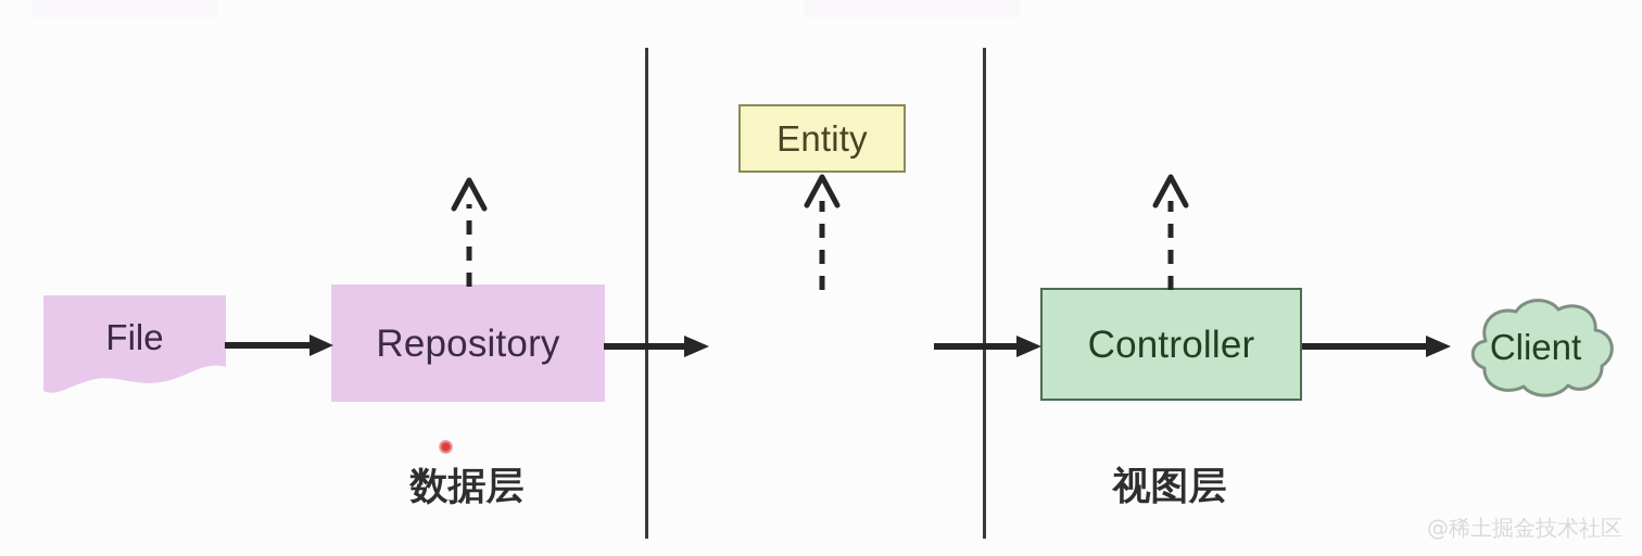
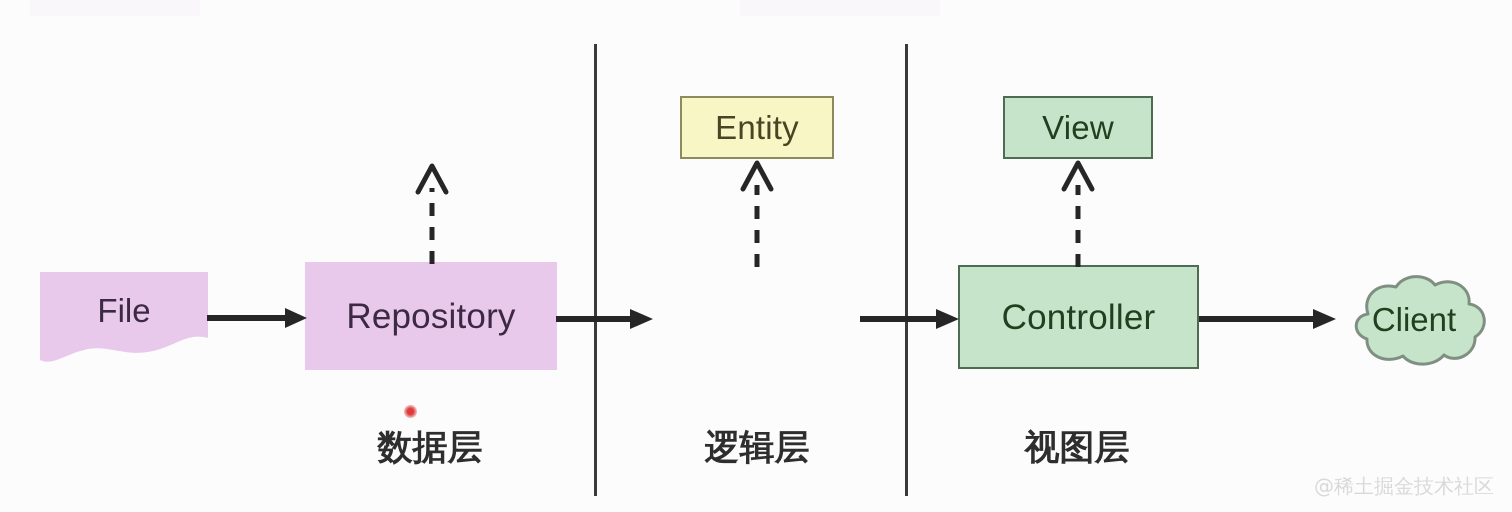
  File
  Repository
  数据层
  Entity
+ 逻辑层
+ View
  Controller
  Client
  视图层
  @稀土掘金技术社区
